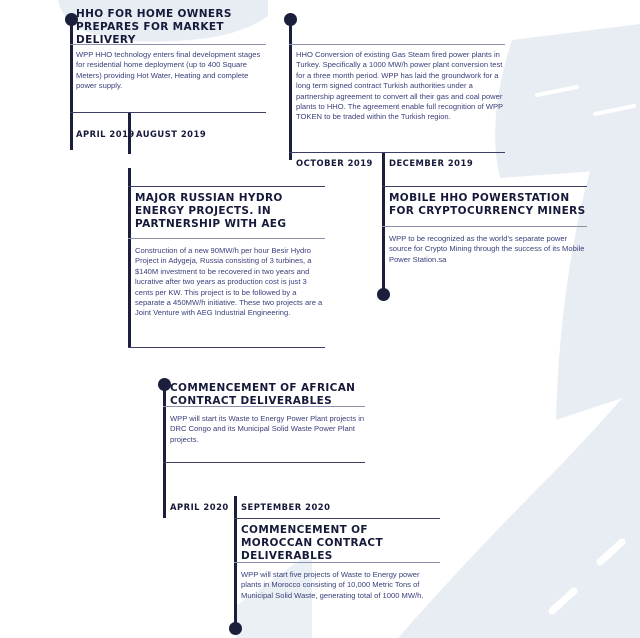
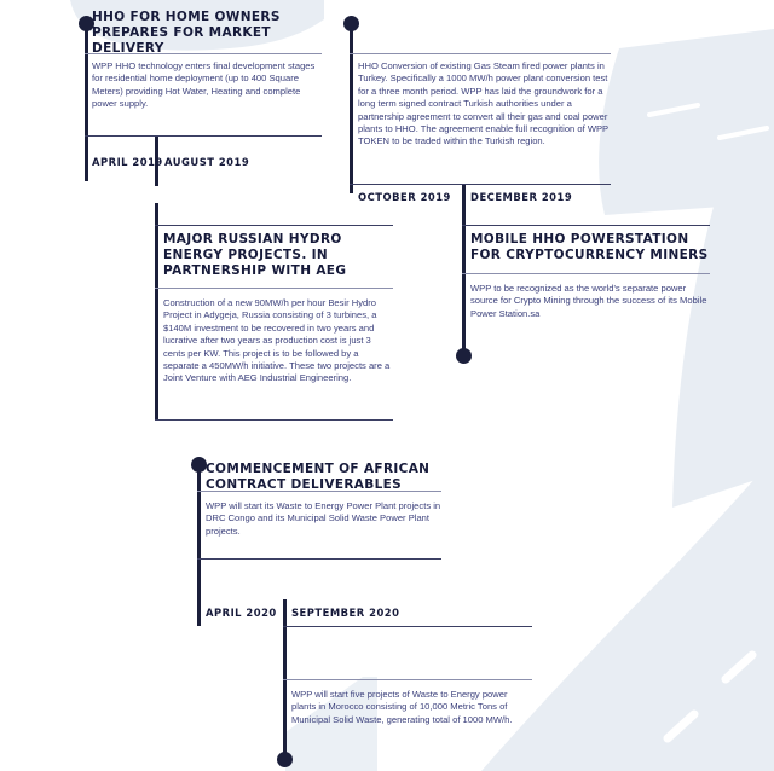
  HHO FOR HOME OWNERS PREPARES FOR MARKET DELIVERY
  WPP HHO technology enters final development stages for residential home deployment (up to 400 Square Meters) providing Hot Water, Heating and complete power supply.
  APRIL 2019
  HHO Conversion of existing Gas Steam fired power plants in Turkey. Specifically a 1000 MW/h power plant conversion test for a three month period. WPP has laid the groundwork for a long term signed contract Turkish authorities under a partnership agreement to convert all their gas and coal power plants to HHO. The agreement enable full recognition of WPP TOKEN to be traded within the Turkish region.
  AUGUST 2019
  MAJOR RUSSIAN HYDRO ENERGY PROJECTS. IN PARTNERSHIP WITH AEG
  Construction of a new 90MW/h per hour Besir Hydro Project in Adygeja, Russia consisting of 3 turbines, a $140M investment to be recovered in two years and lucrative after two years as production cost is just 3 cents per KW. This project is to be followed by a separate a 450MW/h initiative. These two projects are a Joint Venture with AEG Industrial Engineering.
  OCTOBER 2019
  MOBILE HHO POWERSTATION FOR CRYPTOCURRENCY MINERS
  WPP to be recognized as the world's separate power source for Crypto Mining through the success of its Mobile Power Station.sa
  DECEMBER 2019
  COMMENCEMENT OF AFRICAN CONTRACT DELIVERABLES
  WPP will start its Waste to Energy Power Plant projects in DRC Congo and its Municipal Solid Waste Power Plant projects.
  APRIL 2020
- COMMENCEMENT OF MOROCCAN CONTRACT DELIVERABLES
  WPP will start five projects of Waste to Energy power plants in Morocco consisting of 10,000 Metric Tons of Municipal Solid Waste, generating total of 1000 MW/h.
  SEPTEMBER 2020
